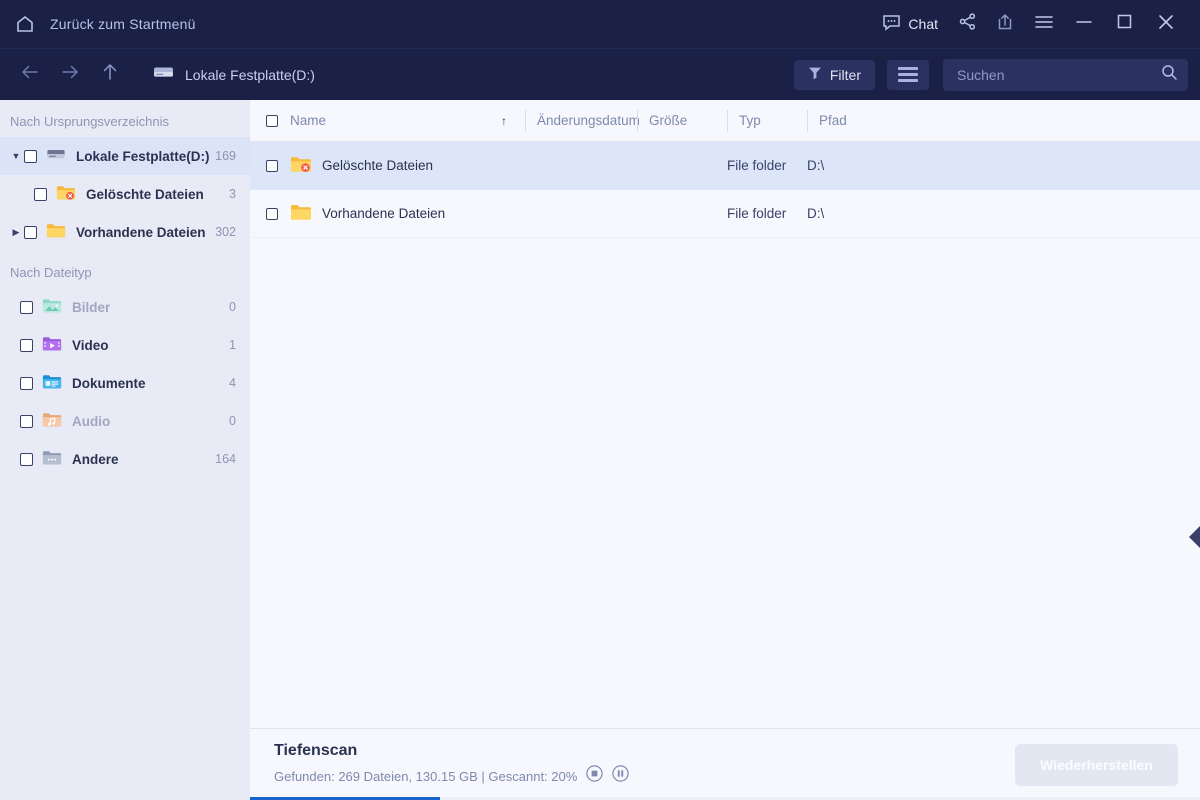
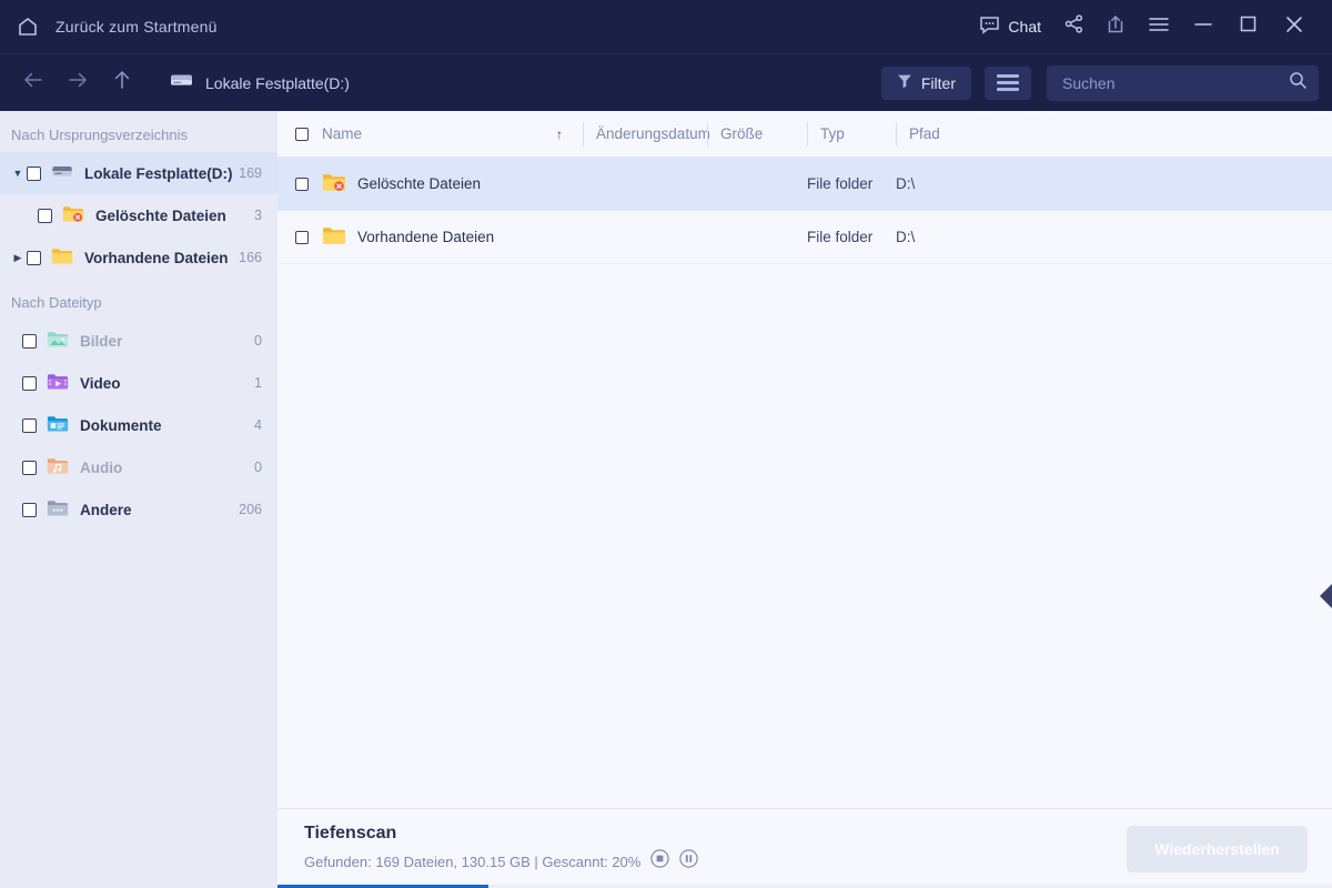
  Zurück zum Startmenü
  Chat
  Lokale Festplatte(D:)
  Filter
  Suchen
  Nach Ursprungsverzeichnis
  ▼
  Lokale Festplatte(D:)
  169
  Gelöschte Dateien
  3
  ▶
  Vorhandene Dateien
- 302
+ 166
  Nach Dateityp
  Bilder
  0
  Video
  1
  Dokumente
  4
  Audio
  0
  Andere
- 164
+ 206
  Name
  ↑
  Änderungsdatum
  Größe
  Typ
  Pfad
  Gelöschte Dateien
  File folder
  D:\
  Vorhandene Dateien
  File folder
  D:\
  Tiefenscan
- Gefunden: 269 Dateien, 130.15 GB | Gescannt: 20%
+ Gefunden: 169 Dateien, 130.15 GB | Gescannt: 20%
  Wiederherstellen
